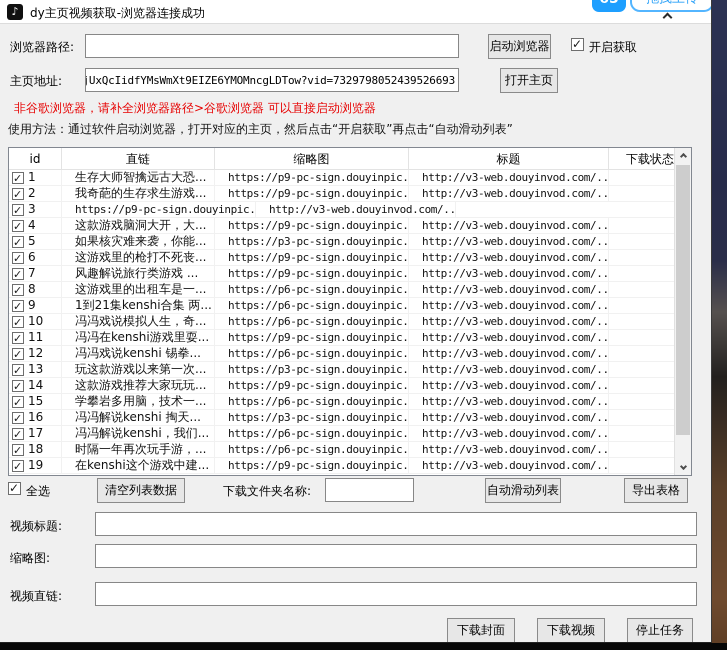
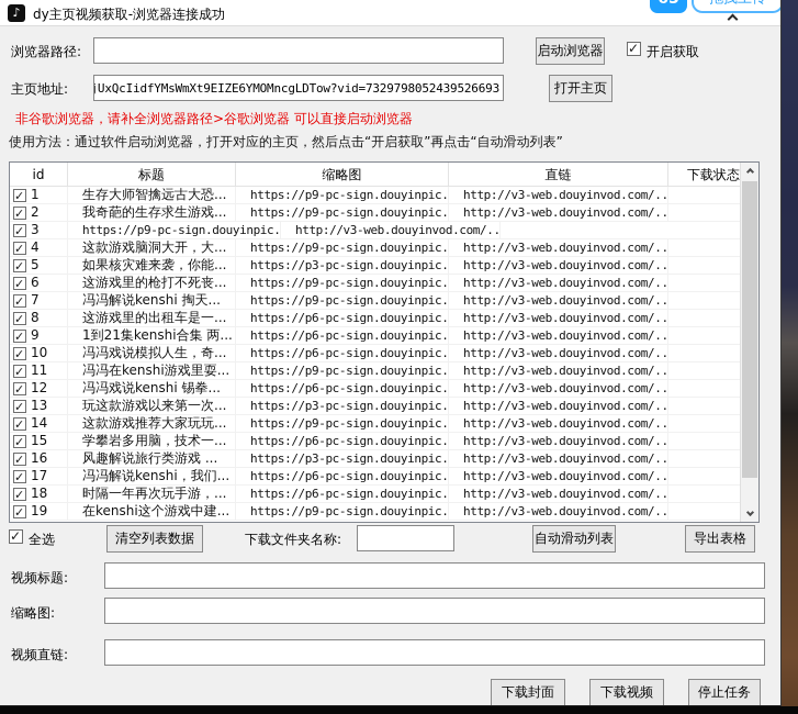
  ♪
  dy主页视频获取-浏览器连接成功
  浏览器路径:
  启动浏览器
  开启获取
  主页地址:
  jUxQcIidfYMsWmXt9EIZE6YMOMncgLDTow?vid=7329798052439526693
  打开主页
  非谷歌浏览器，请补全浏览器路径>谷歌浏览器 可以直接启动浏览器
  使用方法：通过软件启动浏览器，打开对应的主页，然后点击“开启获取”再点击“自动滑动列表”
  id
- 直链
+ 标题
  缩略图
- 标题
+ 直链
  下载状态
  1
  生存大师智擒远古大恐...
  https://p9-pc-sign.douyinpic.
  http://v3-web.douyinvod.com/..
  2
  我奇葩的生存求生游戏...
  https://p9-pc-sign.douyinpic.
  http://v3-web.douyinvod.com/..
  3
  https://p9-pc-sign.douyinpic.
  http://v3-web.douyinvod.com/..
  4
  这款游戏脑洞大开，大...
  https://p9-pc-sign.douyinpic.
  http://v3-web.douyinvod.com/..
  5
  如果核灾难来袭，你能...
  https://p3-pc-sign.douyinpic.
  http://v3-web.douyinvod.com/..
  6
  这游戏里的枪打不死丧...
  https://p9-pc-sign.douyinpic.
  http://v3-web.douyinvod.com/..
  7
- 风趣解说旅行类游戏 ...
+ 冯冯解说kenshi 掏天...
  https://p9-pc-sign.douyinpic.
  http://v3-web.douyinvod.com/..
  8
  这游戏里的出租车是一...
  https://p6-pc-sign.douyinpic.
  http://v3-web.douyinvod.com/..
  9
  1到21集kenshi合集 两...
  https://p6-pc-sign.douyinpic.
  http://v3-web.douyinvod.com/..
  10
  冯冯戏说模拟人生，奇...
  https://p6-pc-sign.douyinpic.
  http://v3-web.douyinvod.com/..
  11
  冯冯在kenshi游戏里耍...
  https://p9-pc-sign.douyinpic.
  http://v3-web.douyinvod.com/..
  12
  冯冯戏说kenshi 锡拳...
  https://p6-pc-sign.douyinpic.
  http://v3-web.douyinvod.com/..
  13
  玩这款游戏以来第一次...
  https://p3-pc-sign.douyinpic.
  http://v3-web.douyinvod.com/..
  14
  这款游戏推荐大家玩玩...
  https://p9-pc-sign.douyinpic.
  http://v3-web.douyinvod.com/..
  15
  学攀岩多用脑，技术一...
  https://p6-pc-sign.douyinpic.
  http://v3-web.douyinvod.com/..
  16
- 冯冯解说kenshi 掏天...
+ 风趣解说旅行类游戏 ...
  https://p3-pc-sign.douyinpic.
  http://v3-web.douyinvod.com/..
  17
  冯冯解说kenshi，我们...
  https://p6-pc-sign.douyinpic.
  http://v3-web.douyinvod.com/..
  18
  时隔一年再次玩手游，...
  https://p6-pc-sign.douyinpic.
  http://v3-web.douyinvod.com/..
  19
  在kenshi这个游戏中建...
  https://p9-pc-sign.douyinpic.
  http://v3-web.douyinvod.com/..
  全选
  清空列表数据
  下载文件夹名称:
  自动滑动列表
  导出表格
  视频标题:
  缩略图:
  视频直链:
  下载封面
  下载视频
  停止任务
